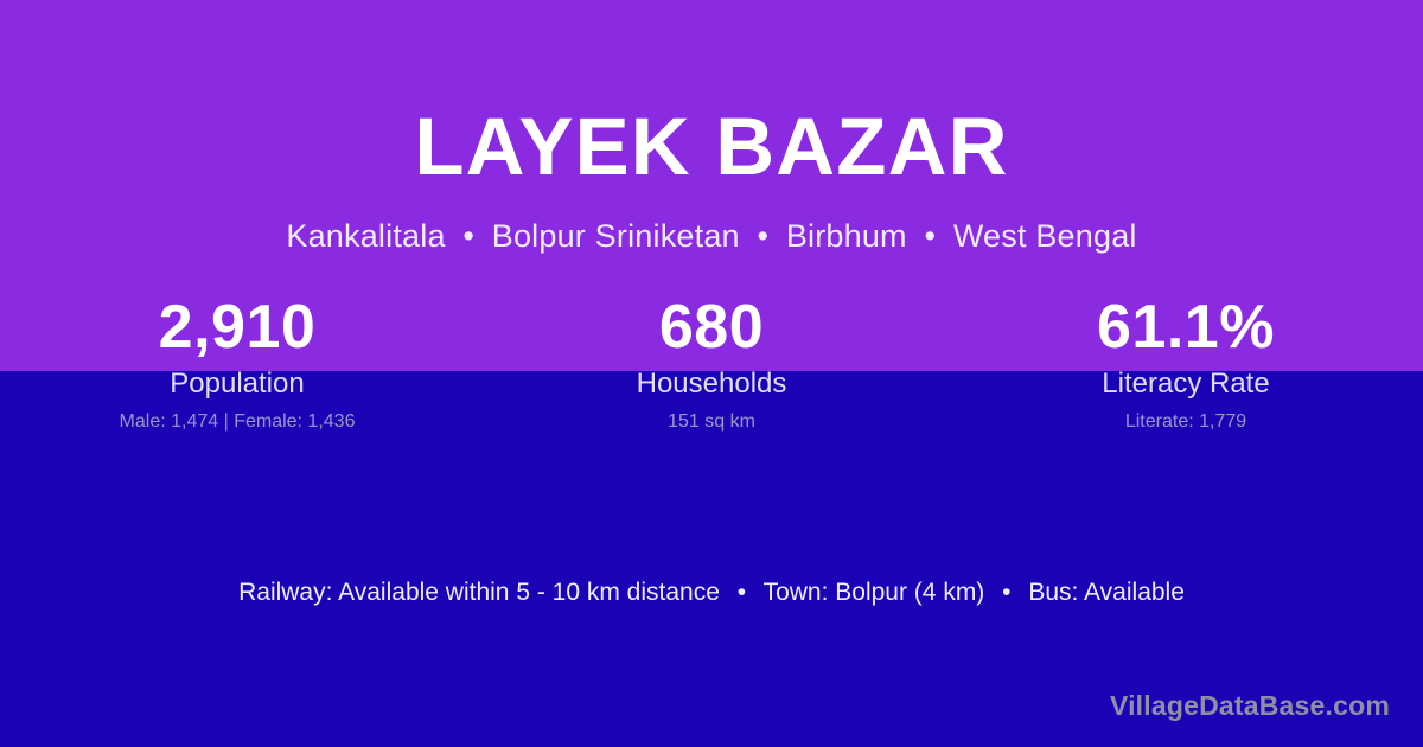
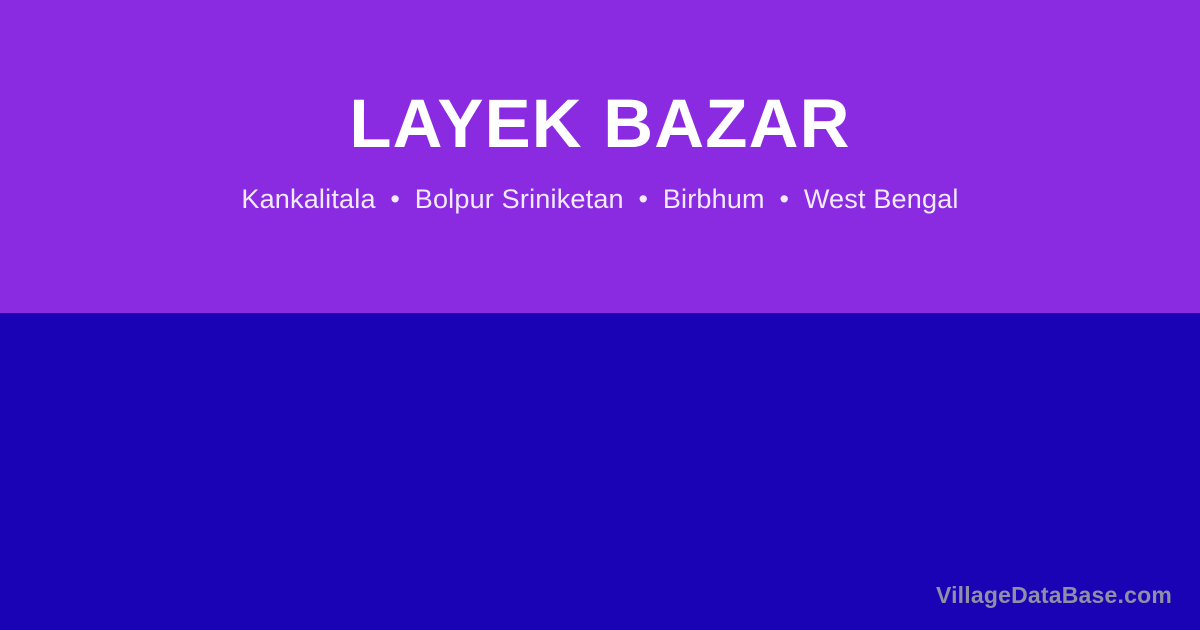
  LAYEK BAZAR
  Kankalitala • Bolpur Sriniketan • Birbhum • West Bengal
- 2,910
- Population
- Male: 1,474 | Female: 1,436
- 680
- Households
- 151 sq km
- 61.1%
- Literacy Rate
- Literate: 1,779
- Railway: Available within 5 - 10 km distance • Town: Bolpur (4 km) • Bus: Available
  VillageDataBase.com
